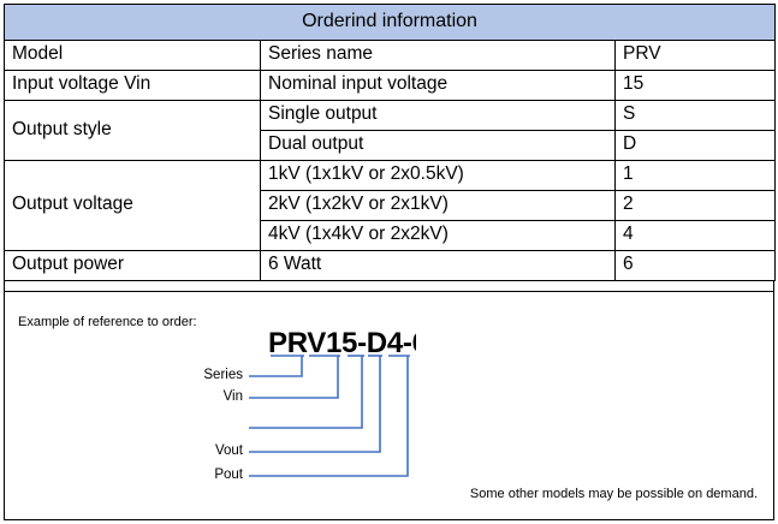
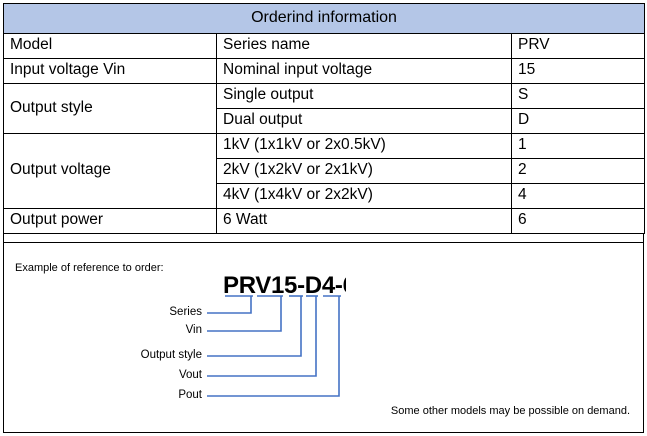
  Orderind information
  Model	Series name	PRV
  Input voltage Vin	Nominal input voltage	15
  Output style	Single output	S
  Dual output	D
  Output voltage	1kV (1x1kV or 2x0.5kV)	1
  2kV (1x2kV or 2x1kV)	2
  4kV (1x4kV or 2x2kV)	4
  Output power	6 Watt	6
  Example of reference to order:
  PRV15-D4-
  Series
  Vin
+ Output style
  Vout
  Pout
  Some other models may be possible on demand.
